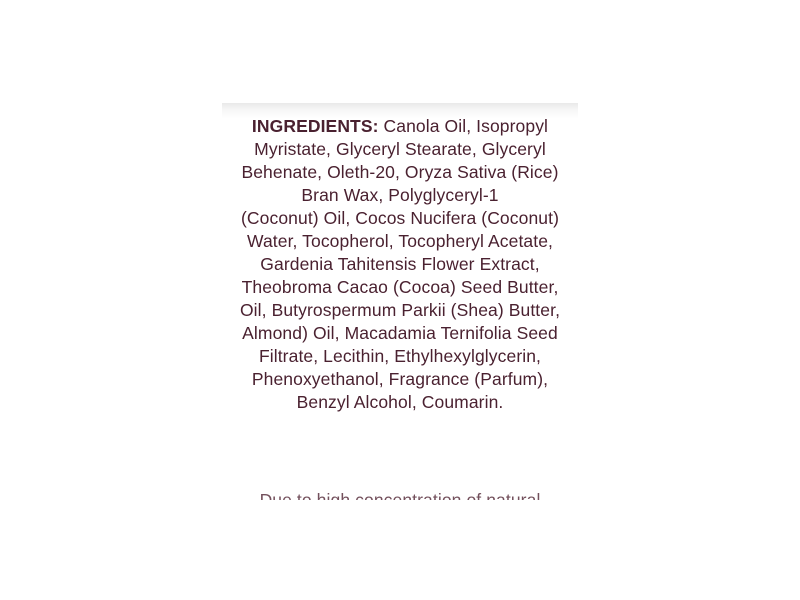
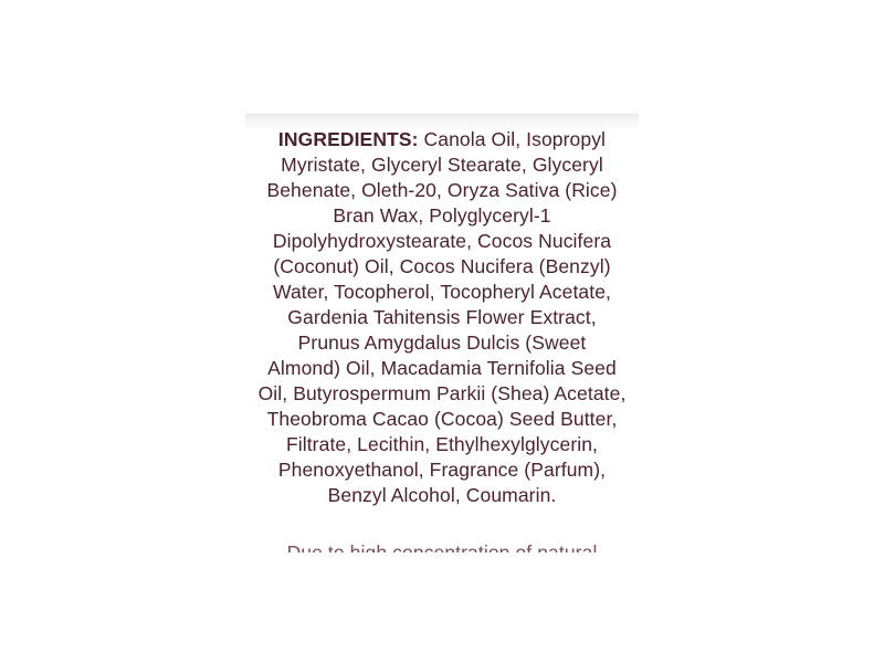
  INGREDIENTS: Canola Oil, Isopropyl
  Myristate, Glyceryl Stearate, Glyceryl
  Behenate, Oleth-20, Oryza Sativa (Rice)
  Bran Wax, Polyglyceryl-1
+ Dipolyhydroxystearate, Cocos Nucifera
- (Coconut) Oil, Cocos Nucifera (Coconut)
+ (Coconut) Oil, Cocos Nucifera (Benzyl)
  Water, Tocopherol, Tocopheryl Acetate,
  Gardenia Tahitensis Flower Extract,
+ Prunus Amygdalus Dulcis (Sweet
- Theobroma Cacao (Cocoa) Seed Butter,
+ Almond) Oil, Macadamia Ternifolia Seed
- Oil, Butyrospermum Parkii (Shea) Butter,
+ Oil, Butyrospermum Parkii (Shea) Acetate,
- Almond) Oil, Macadamia Ternifolia Seed
+ Theobroma Cacao (Cocoa) Seed Butter,
  Filtrate, Lecithin, Ethylhexylglycerin,
  Phenoxyethanol, Fragrance (Parfum),
  Benzyl Alcohol, Coumarin.
